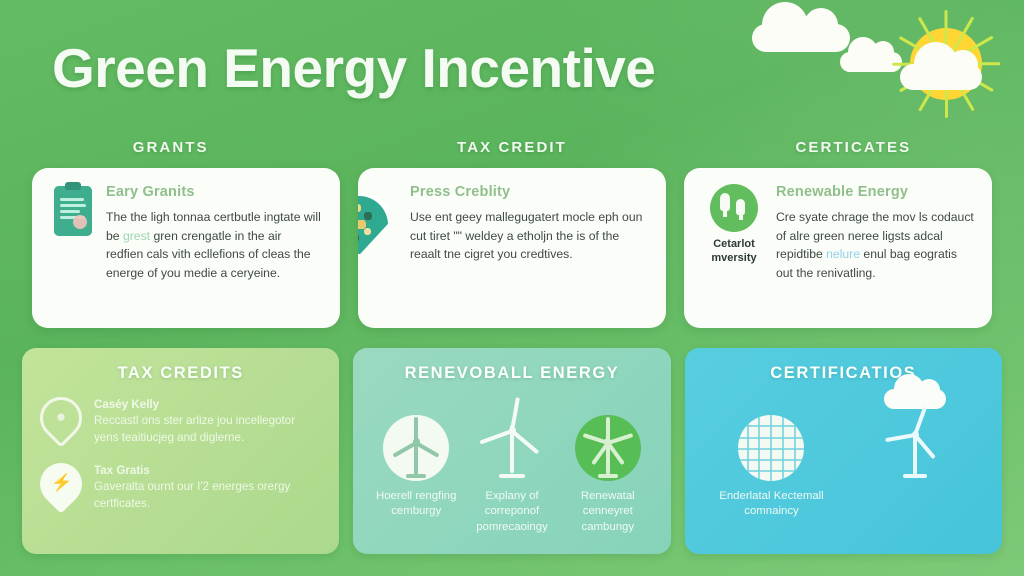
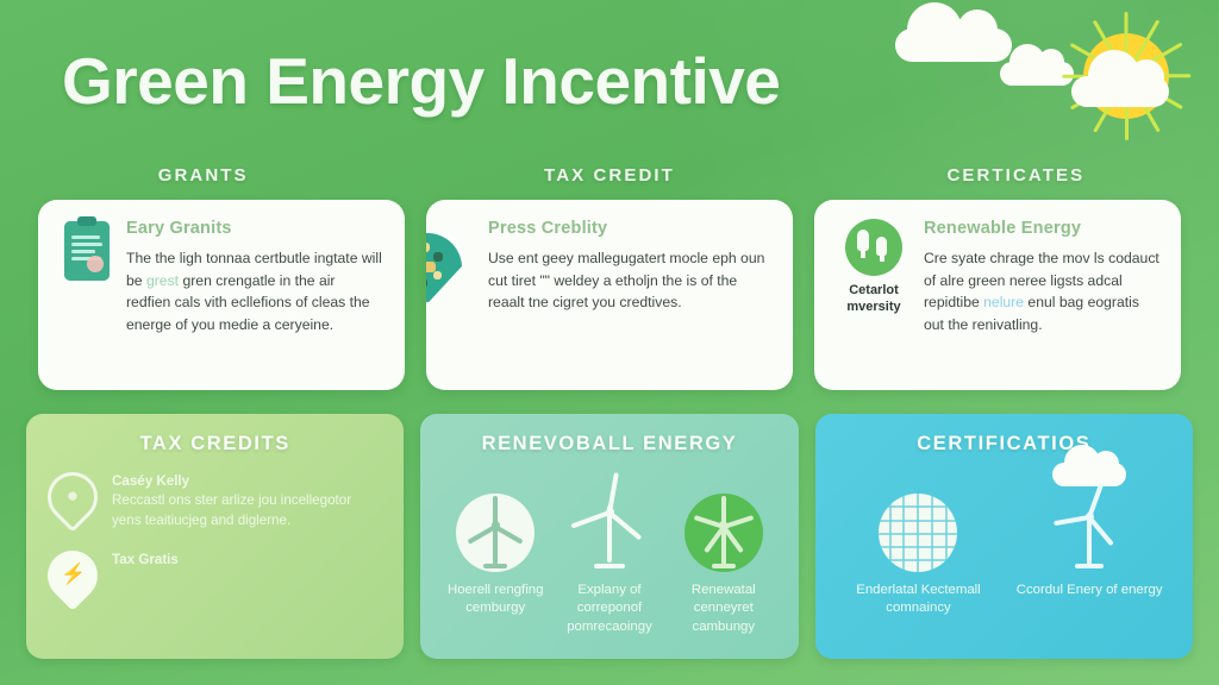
  Green Energy Incentive
  GRANTS
  TAX CREDIT
  CERTICATES
  Eary Granits
  The the ligh tonnaa certbutle ingtate will be grest gren crengatle in the air redfien cals vith ecllefions of cleas the energe of you medie a ceryeine.
  Press Creblity
  Use ent geey mallegugatert mocle eph oun cut tiret "" weldey a etholjn the is of the reaalt tne cigret you credtives.
  Cetarlot mversity
  Renewable Energy
  Cre syate chrage the mov ls codauct of alre green neree ligsts adcal repidtibe nelure enul bag eogratis out the renivatling.
  TAX CREDITS
  ●
  Caséy Kelly
  Reccastl ons ster arlize jou incellegotor yens teaitiucjeg and diglerne.
  ⚡
  Tax Gratis
- Gaveralta ournt our I'2 energes orergy certficates.
  RENEVOBALL ENERGY
  Hoerell rengfing cemburgy
  Explany of correponof pomrecaoingy
  Renewatal cenneyret cambungy
  CERTIFICATIOS
  Enderlatal Kectemall comnaincy
+ Ccordul Enery of energy
